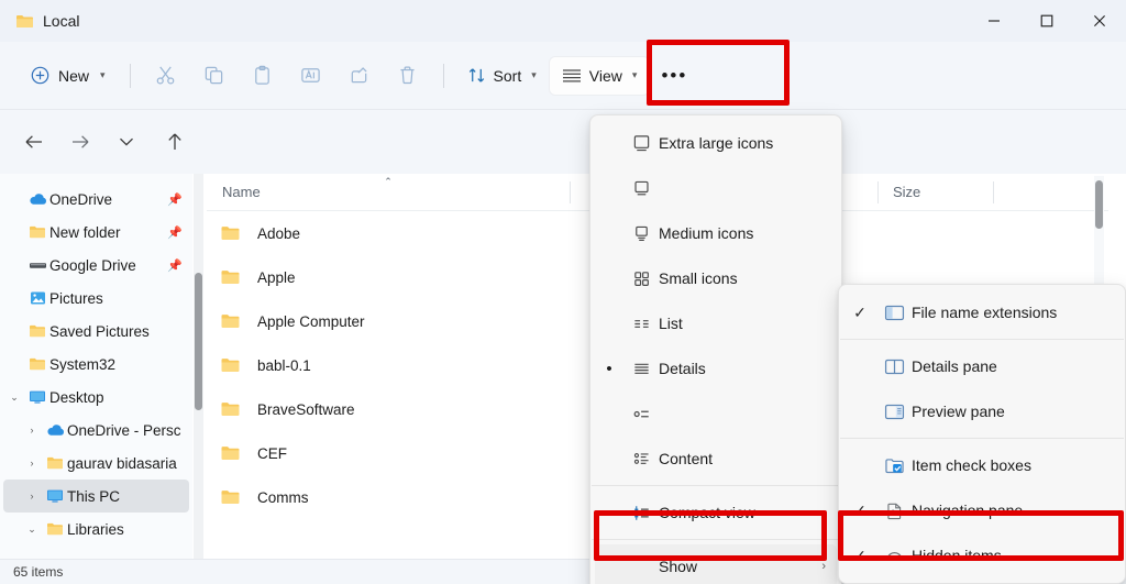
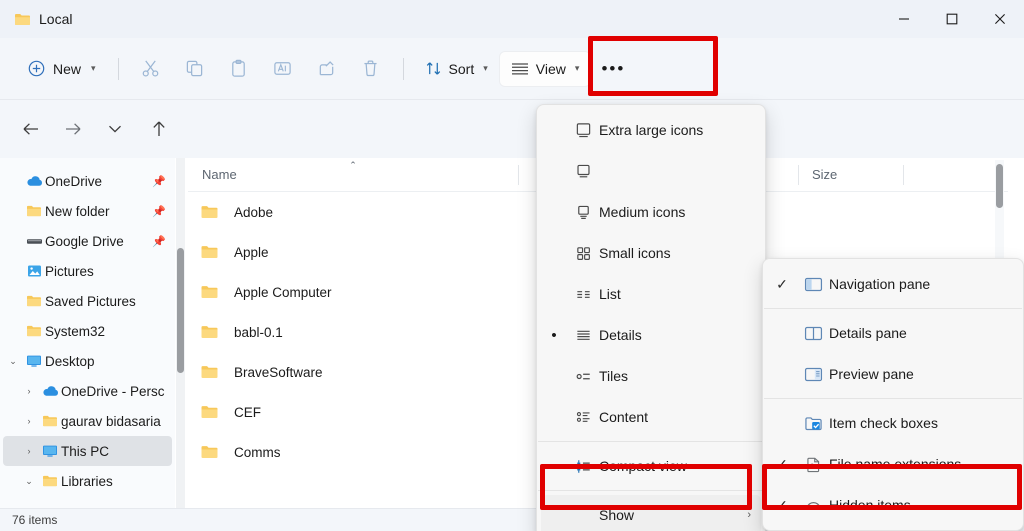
  Local
  New
  ▾
  Sort
  ▾
  View
  ▾
  •••
  OneDrive
  📌
  New folder
  📌
  Google Drive
  📌
  Pictures
  Saved Pictures
  System32
  ⌄
  Desktop
  ›
  OneDrive - Persc
  ›
  gaurav bidasaria
  ›
  This PC
  ⌄
  Libraries
  ⌃
  Name
  Size
  Adobe
  Apple
  Apple Computer
  babl-0.1
  BraveSoftware
  CEF
  Comms
- 65 items
+ 76 items
  Extra large icons
  Medium icons
  Small icons
  List
  •
  Details
+ Tiles
  Content
  Compact view
  Show
  ›
  ✓
- File name extensions
+ Navigation pane
  Details pane
  Preview pane
  Item check boxes
  ✓
- Navigation pane
+ File name extensions
  ✓
  Hidden items
